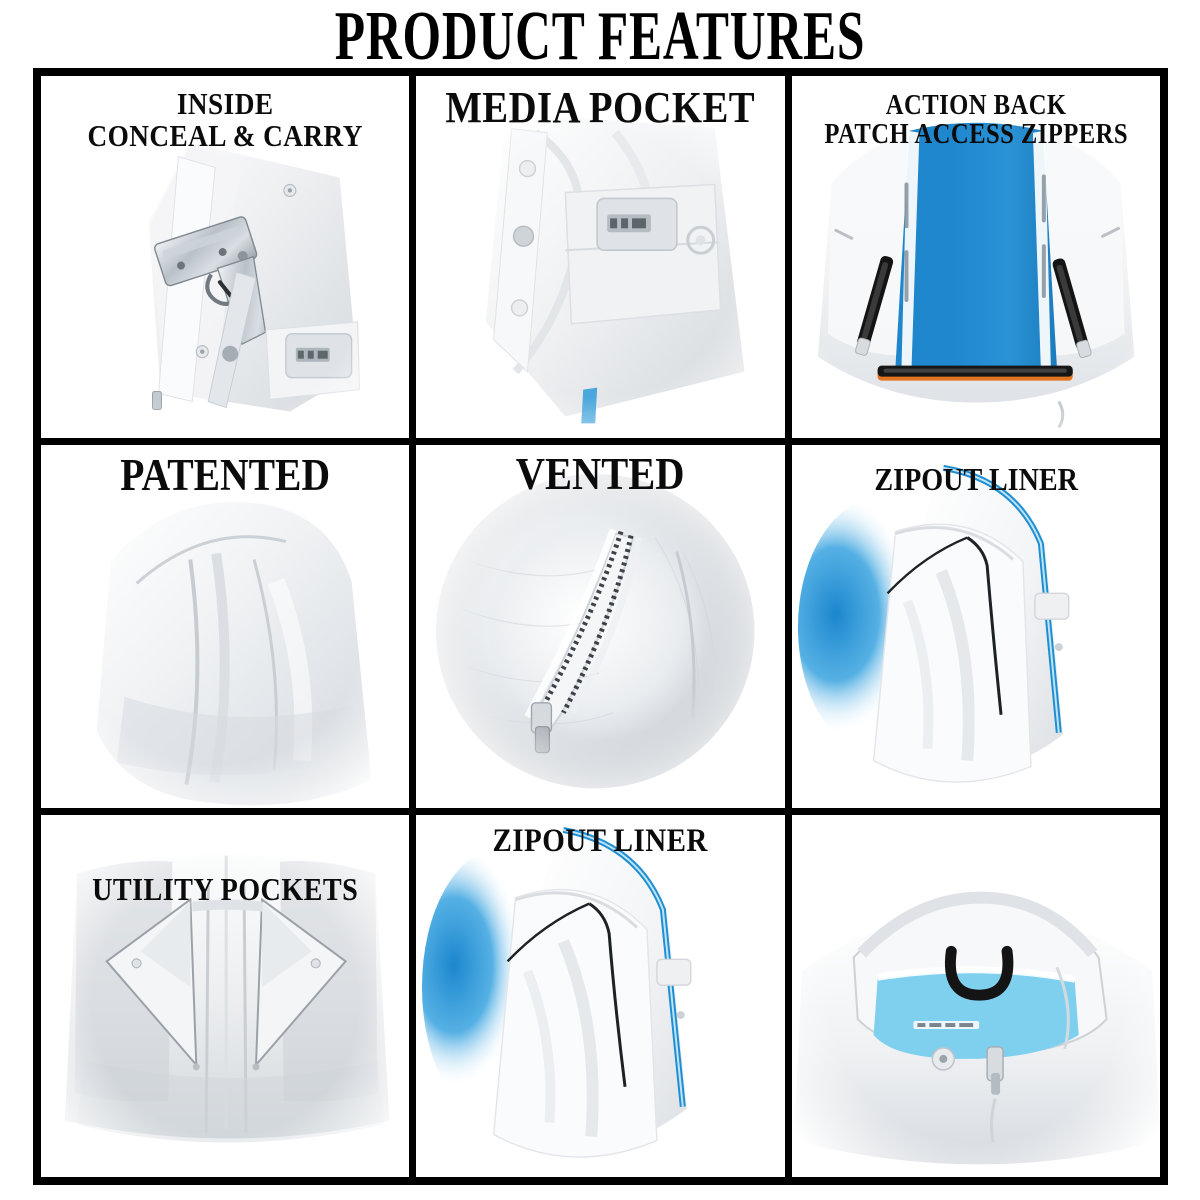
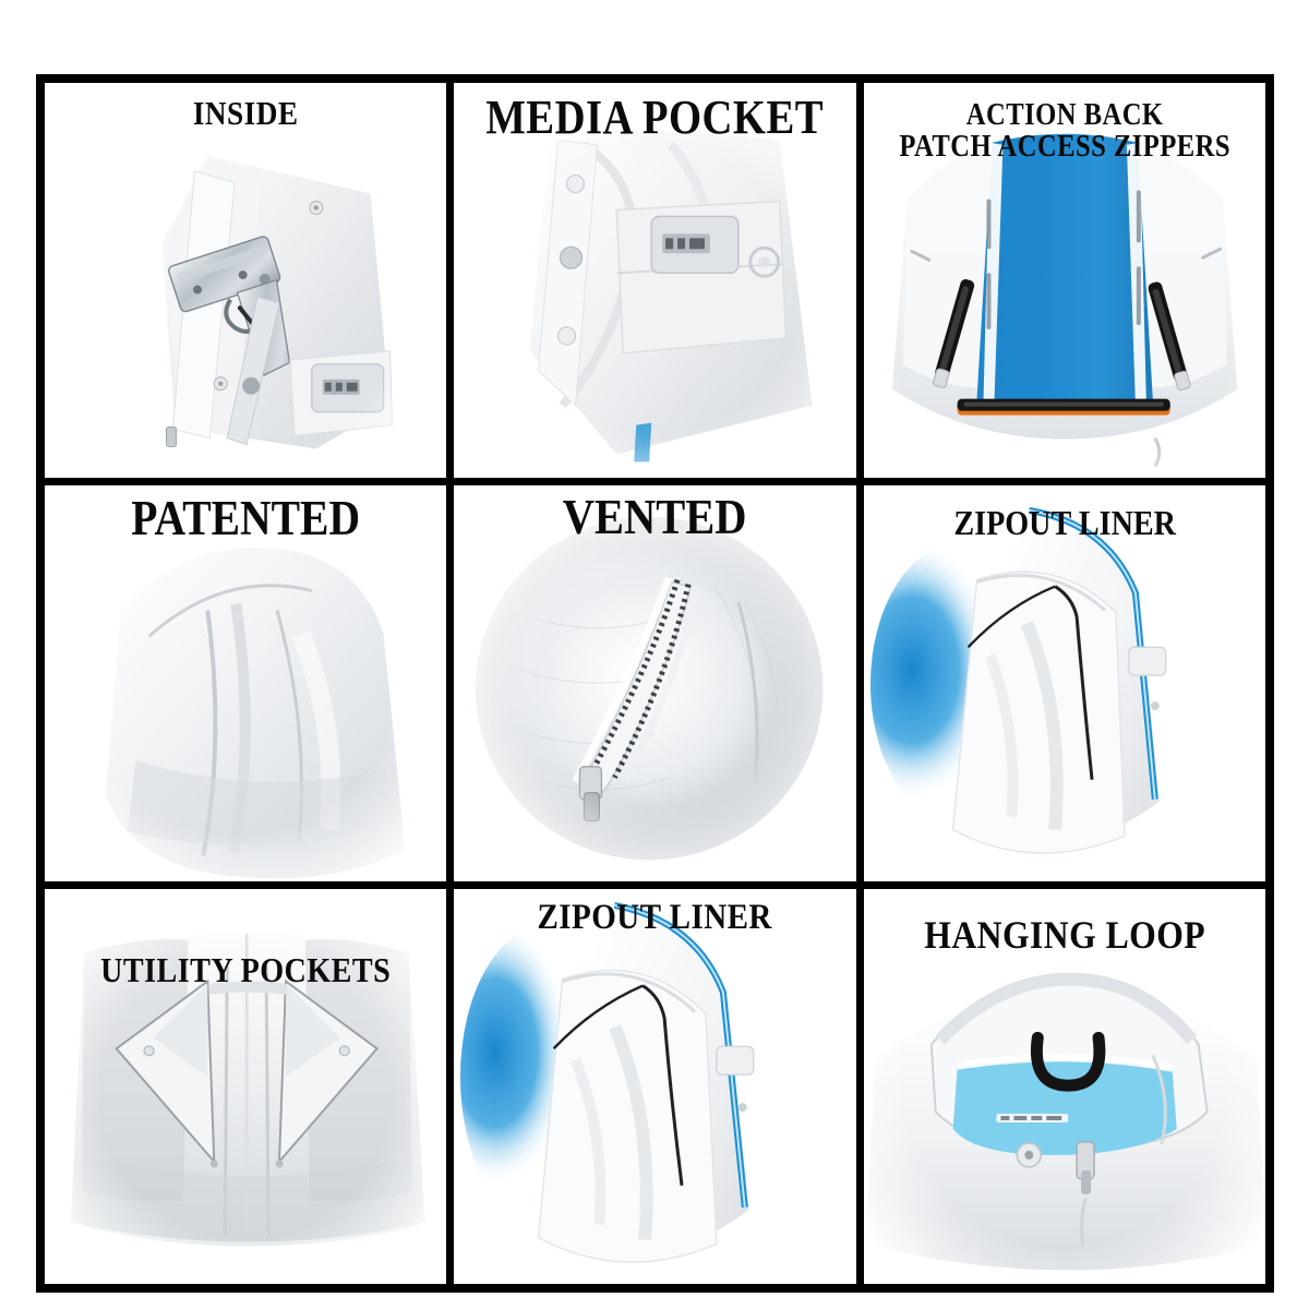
- PRODUCT FEATURES
  INSIDE
- CONCEAL & CARRY
  MEDIA POCKET
  ACTION BACK
  PATCH ACCESS ZIPPERS
  PATENTED
  VENTED
  ZIPOUT LINER
  UTILITY POCKETS
  ZIPOUT LINER
+ HANGING LOOP
